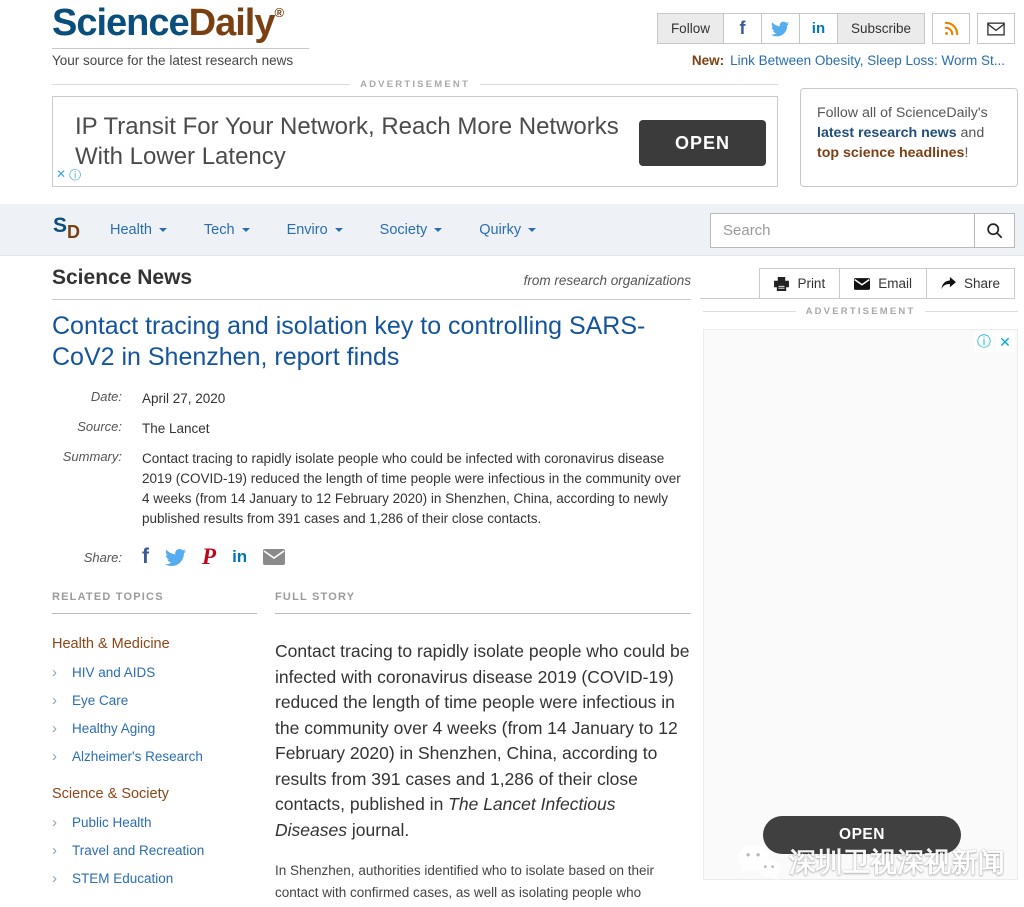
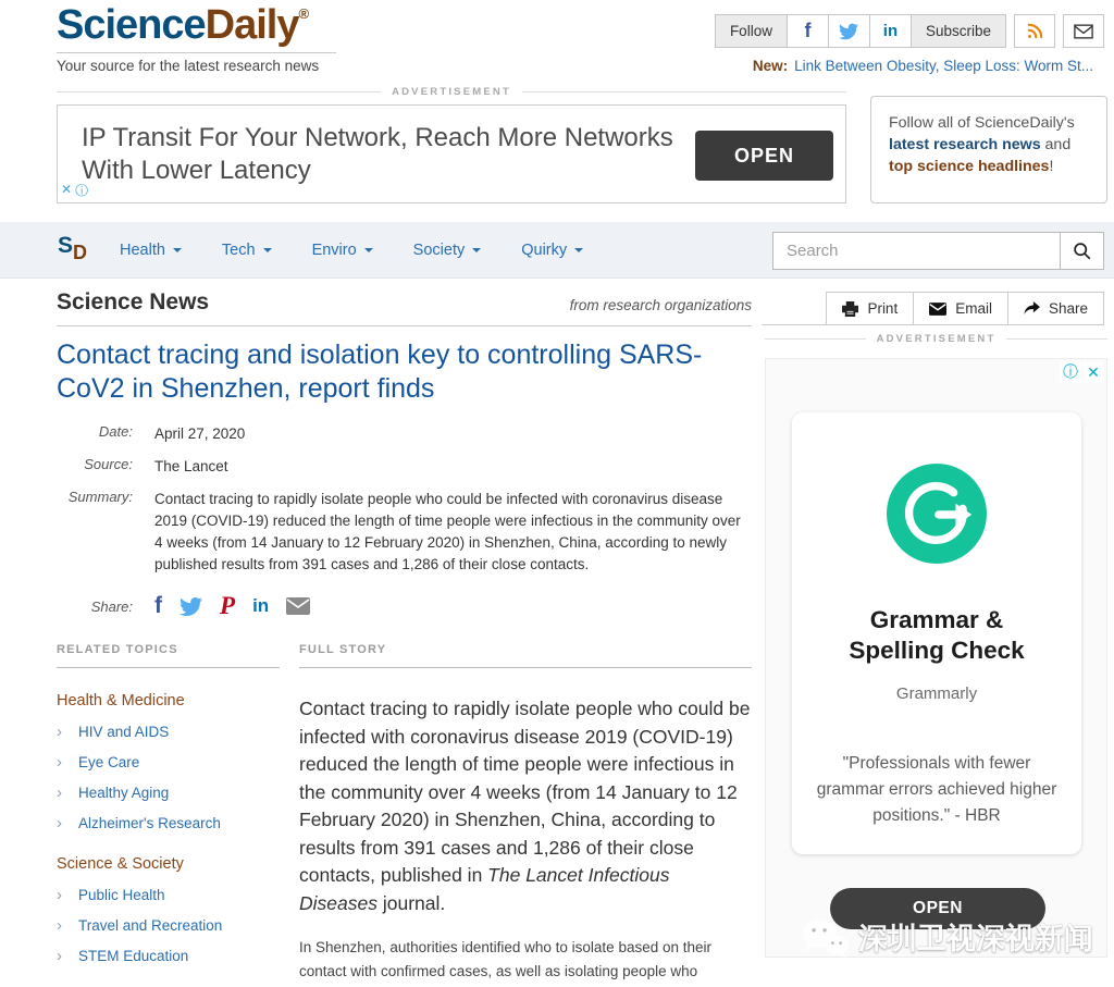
  ScienceDaily®
  Your source for the latest research news
  Follow
  f
  in
  Subscribe
  New: Link Between Obesity, Sleep Loss: Worm St...
  ADVERTISEMENT
  IP Transit For Your Network, Reach More Networks With Lower Latency
  OPEN
  ✕
  ⓘ
  Follow all of ScienceDaily's latest research news and top science headlines!
  SD
  Health
  Tech
  Enviro
  Society
  Quirky
  Search
  Science News
  from research organizations
  Contact tracing and isolation key to controlling SARS-CoV2 in Shenzhen, report finds
  Date:
  April 27, 2020
  Source:
  The Lancet
  Summary:
  Contact tracing to rapidly isolate people who could be infected with coronavirus disease 2019 (COVID-19) reduced the length of time people were infectious in the community over 4 weeks (from 14 January to 12 February 2020) in Shenzhen, China, according to newly published results from 391 cases and 1,286 of their close contacts.
  Share:
  f
  P
  in
  RELATED TOPICS
  Health & Medicine
  ›
  HIV and AIDS
  ›
  Eye Care
  ›
  Healthy Aging
  ›
  Alzheimer's Research
  Science & Society
  ›
  Public Health
  ›
  Travel and Recreation
  ›
  STEM Education
  FULL STORY
  Contact tracing to rapidly isolate people who could be infected with coronavirus disease 2019 (COVID-19) reduced the length of time people were infectious in the community over 4 weeks (from 14 January to 12 February 2020) in Shenzhen, China, according to results from 391 cases and 1,286 of their close contacts, published in The Lancet Infectious Diseases journal.
  In Shenzhen, authorities identified who to isolate based on their contact with confirmed cases, as well as isolating people who
  Print
  Email
  Share
  ADVERTISEMENT
  ⓘ
  ✕
+ Grammar & Spelling Check
+ Grammarly
+ "Professionals with fewer grammar errors achieved higher positions." - HBR
  OPEN
  深圳卫视深视新闻
